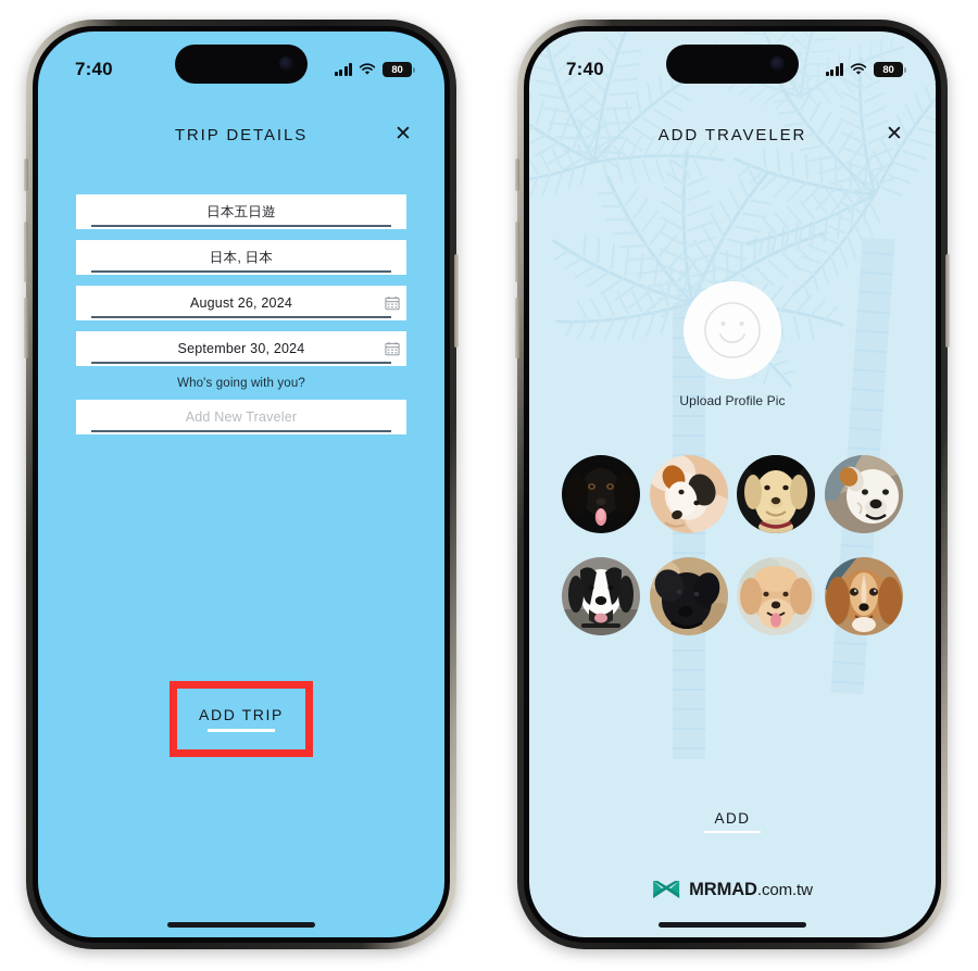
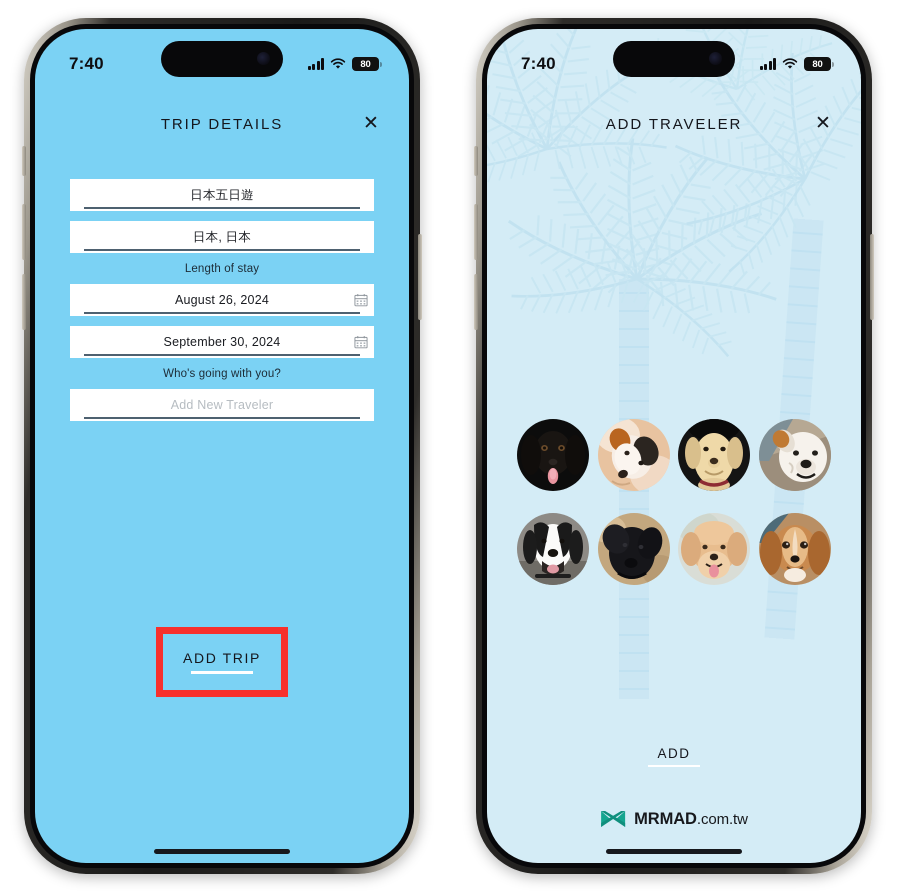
  7:40
  80
  TRIP DETAILS
  ✕
  日本五日遊
  日本, 日本
+ Length of stay
  August 26, 2024
  September 30, 2024
  Who's going with you?
  Add New Traveler
  ADD TRIP
  7:40
  80
  ADD TRAVELER
  ✕
- Upload Profile Pic
  ADD
  MRMAD.com.tw
